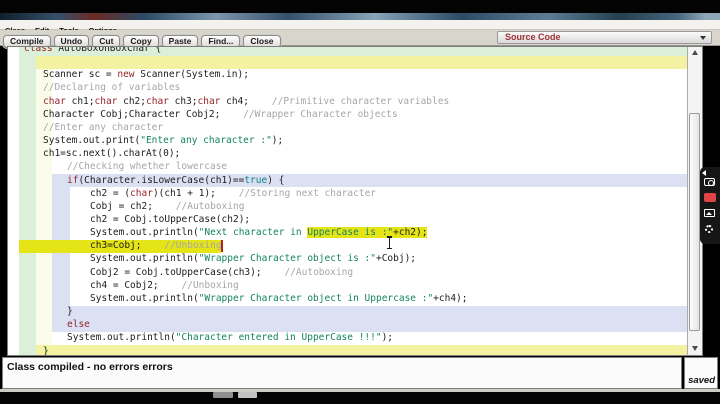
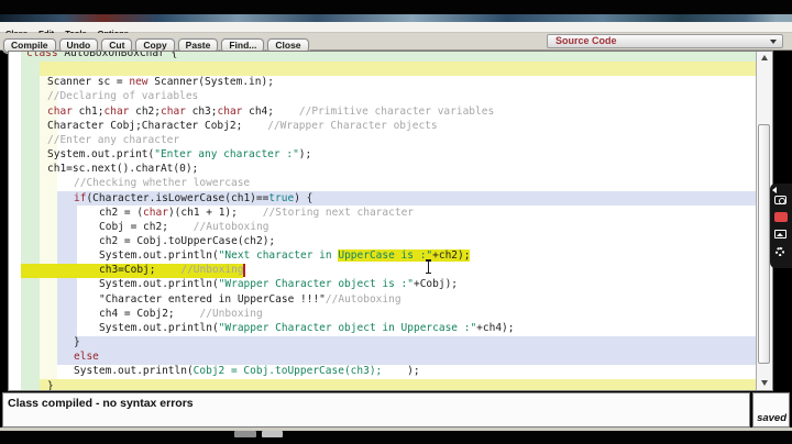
  Compile Undo Cut Copy Paste Find... Close
  Source Code
  class AutoBoxOnBoxChar {
  Scanner sc = new Scanner(System.in);
  //Declaring of variables
  char ch1;char ch2;char ch3;char ch4; //Primitive character variables
  Character Cobj;Character Cobj2; //Wrapper Character objects
  //Enter any character
  System.out.print("Enter any character :");
  ch1=sc.next().charAt(0);
  //Checking whether lowercase
  if(Character.isLowerCase(ch1)==true) {
  ch2 = (char)(ch1 + 1); //Storing next character
  Cobj = ch2; //Autoboxing
  ch2 = Cobj.toUpperCase(ch2);
  System.out.println("Next character in UpperCase is :"+ch2);
  ch3=Cobj; //Unboxing
  System.out.println("Wrapper Character object is :"+Cobj);
- Cobj2 = Cobj.toUpperCase(ch3); //Autoboxing
+ "Character entered in UpperCase !!!"//Autoboxing
  ch4 = Cobj2; //Unboxing
  System.out.println("Wrapper Character object in Uppercase :"+ch4);
  }
  else
- System.out.println("Character entered in UpperCase !!!");
+ System.out.println(Cobj2 = Cobj.toUpperCase(ch3); );
  }
- Class compiled - no errors errors
+ Class compiled - no syntax errors
  saved
